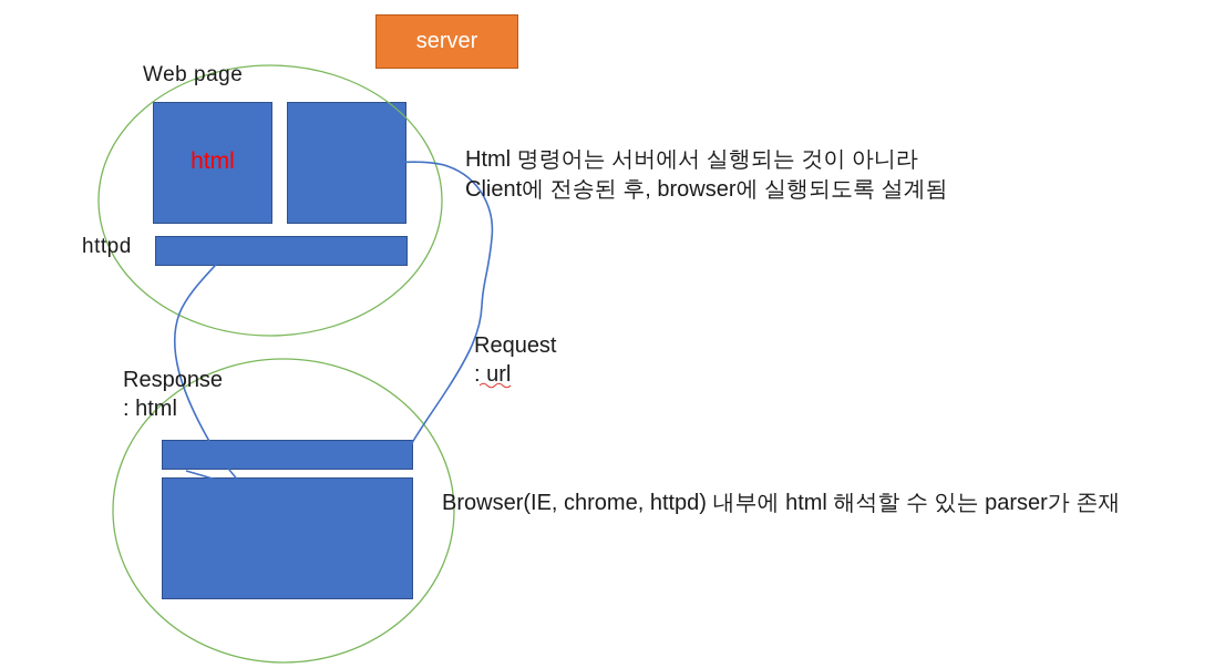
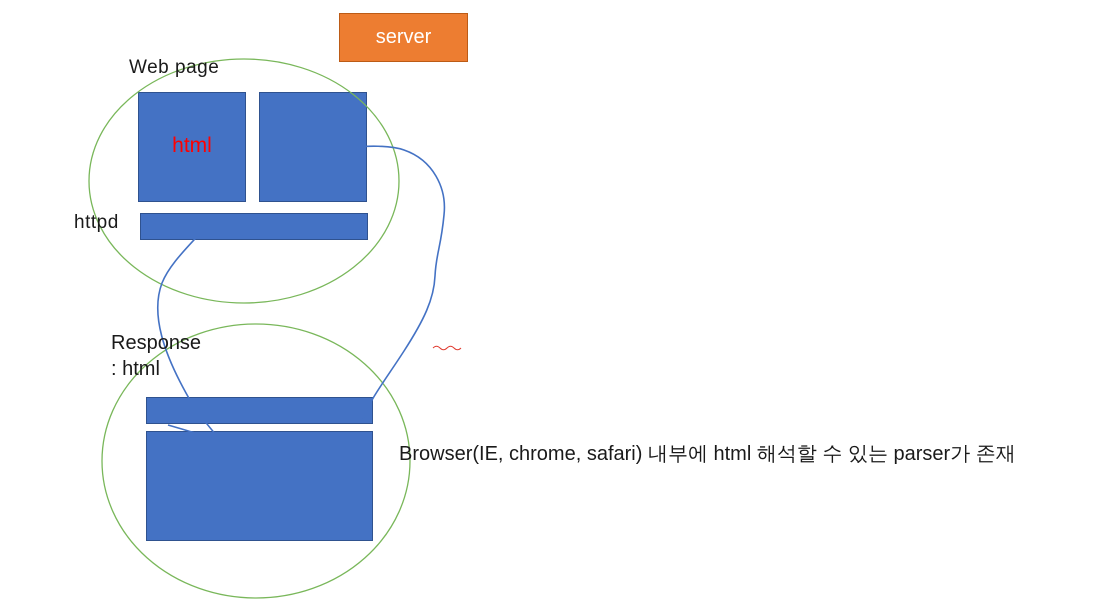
  server
  Web page
  html
  httpd
- Html 명령어는 서버에서 실행되는 것이 아니라
- Client에 전송된 후, browser에 실행되도록 설계됨
- Request
- : url
  Response
  : html
- Browser(IE, chrome, httpd) 내부에 html 해석할 수 있는 parser가 존재
+ Browser(IE, chrome, safari) 내부에 html 해석할 수 있는 parser가 존재
